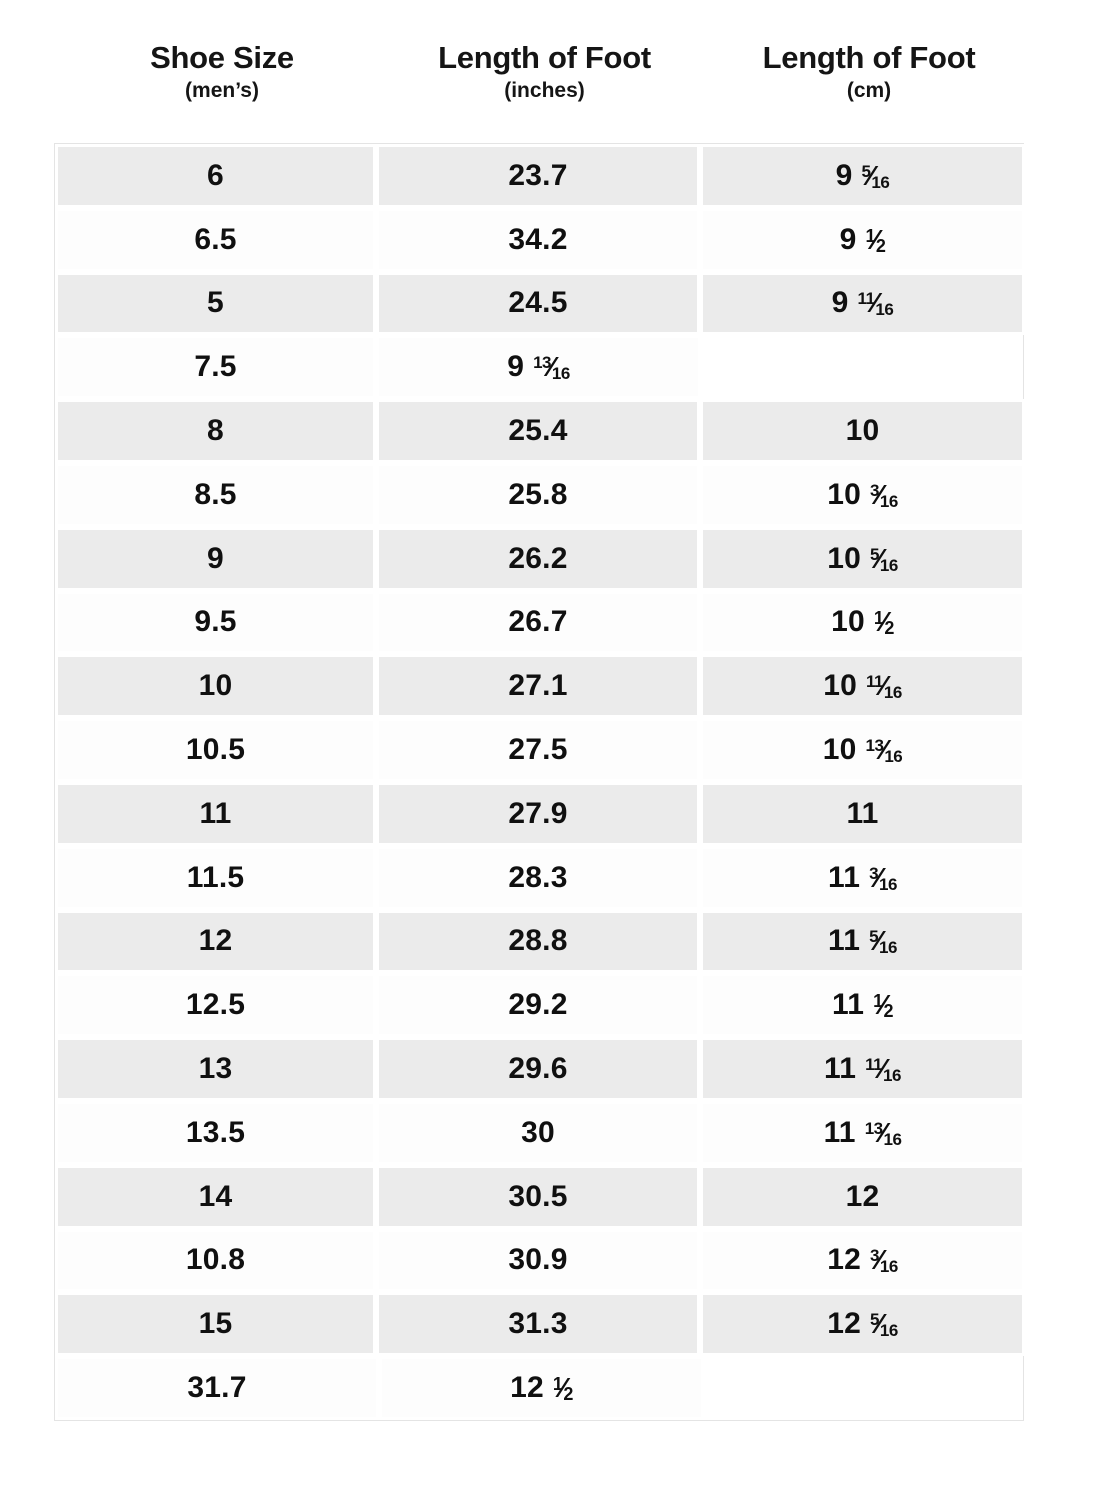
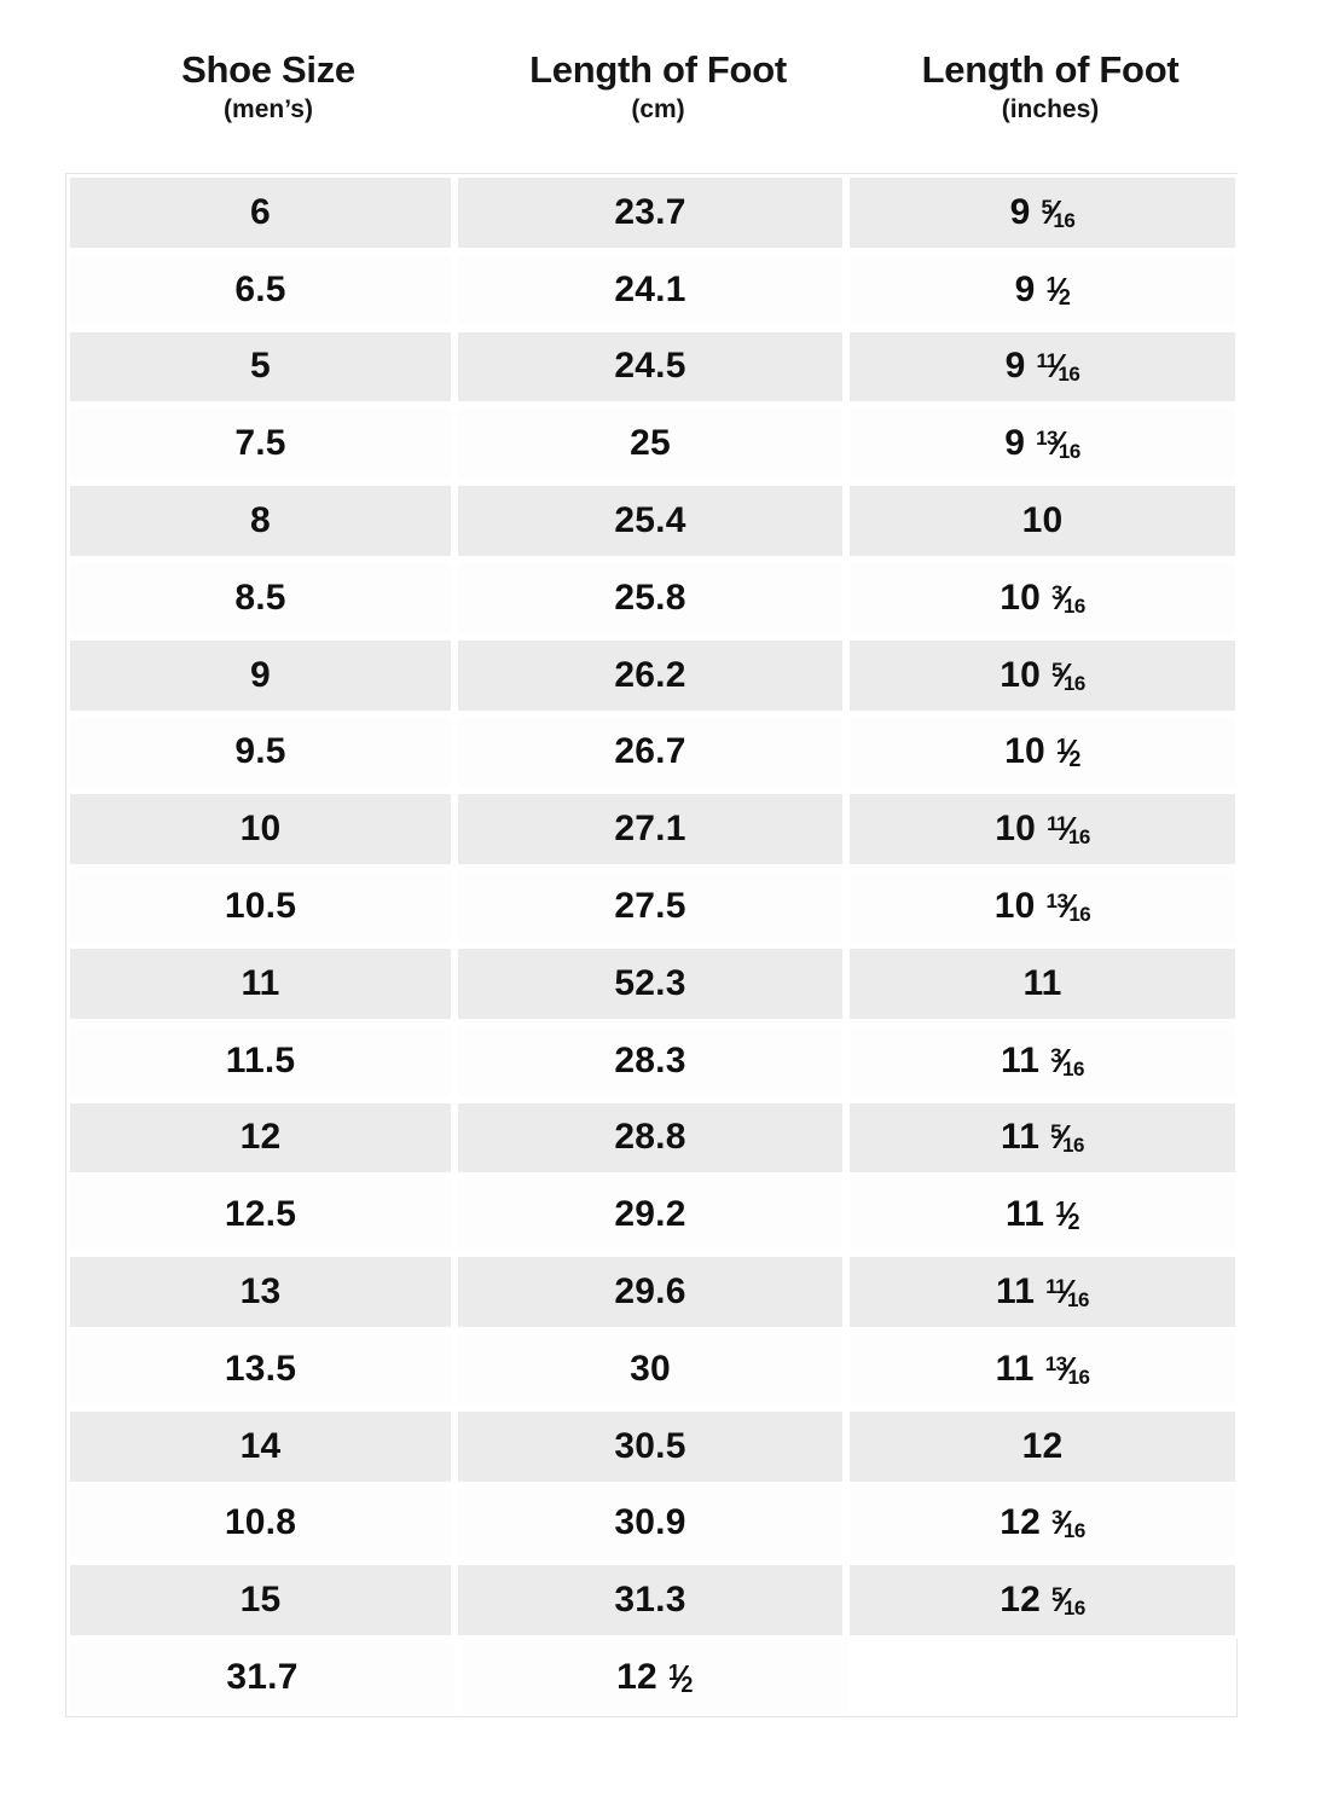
  Shoe Size
  (men’s)
  Length of Foot
- (inches)
+ (cm)
  Length of Foot
- (cm)
+ (inches)
  6
  23.7
  9
  5⁄16
  6.5
- 34.2
+ 24.1
  9
  1⁄2
  5
  24.5
  9
  11⁄16
  7.5
+ 25
  9
  13⁄16
  8
  25.4
  10
  8.5
  25.8
  10
  3⁄16
  9
  26.2
  10
  5⁄16
  9.5
  26.7
  10
  1⁄2
  10
  27.1
  10
  11⁄16
  10.5
  27.5
  10
  13⁄16
  11
- 27.9
+ 52.3
  11
  11.5
  28.3
  11
  3⁄16
  12
  28.8
  11
  5⁄16
  12.5
  29.2
  11
  1⁄2
  13
  29.6
  11
  11⁄16
  13.5
  30
  11
  13⁄16
  14
  30.5
  12
  10.8
  30.9
  12
  3⁄16
  15
  31.3
  12
  5⁄16
  31.7
  12
  1⁄2
